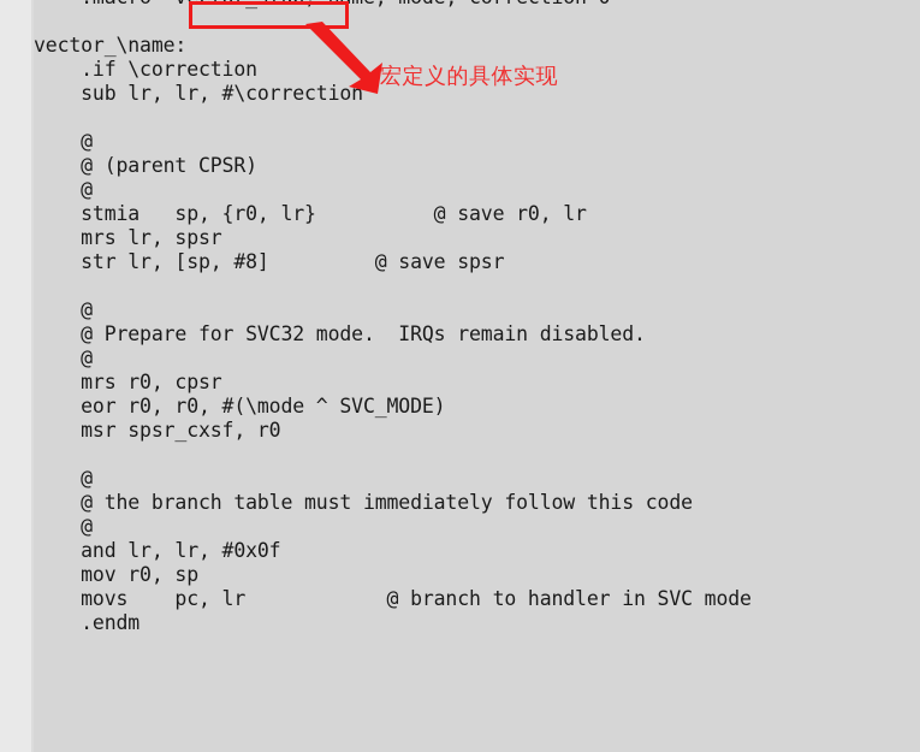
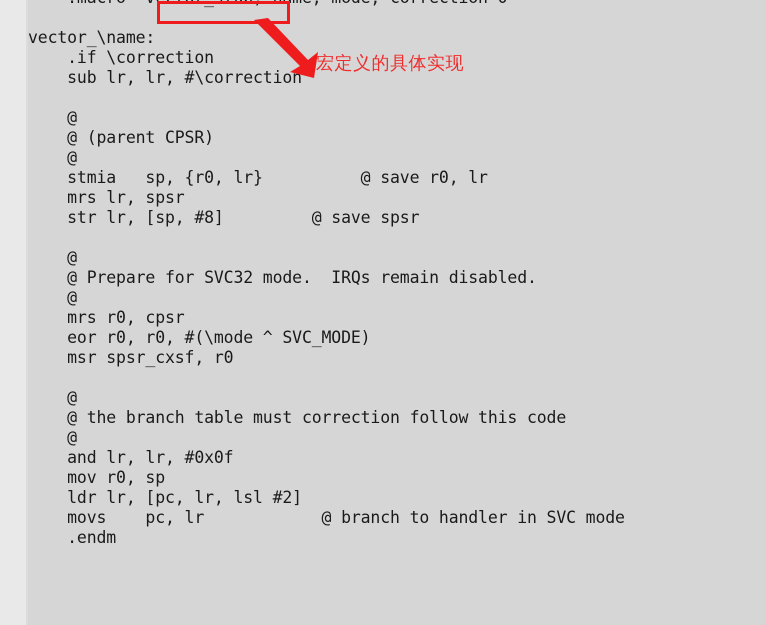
  vector_\name:
  .if \correction
  sub lr, lr, #\correction
  @
  @ (parent CPSR)
  @
  stmia sp, {r0, lr} @ save r0, lr
  mrs lr, spsr
  str lr, [sp, #8] @ save spsr
  @
  @ Prepare for SVC32 mode. IRQs remain disabled.
  @
  mrs r0, cpsr
  eor r0, r0, #(\mode ^ SVC_MODE)
  msr spsr_cxsf, r0
  @
- @ the branch table must immediately follow this code
+ @ the branch table must correction follow this code
  @
  and lr, lr, #0x0f
  mov r0, sp
+ ldr lr, [pc, lr, lsl #2]
  movs pc, lr @ branch to handler in SVC mode
  .endm
  宏定义的具体实现
